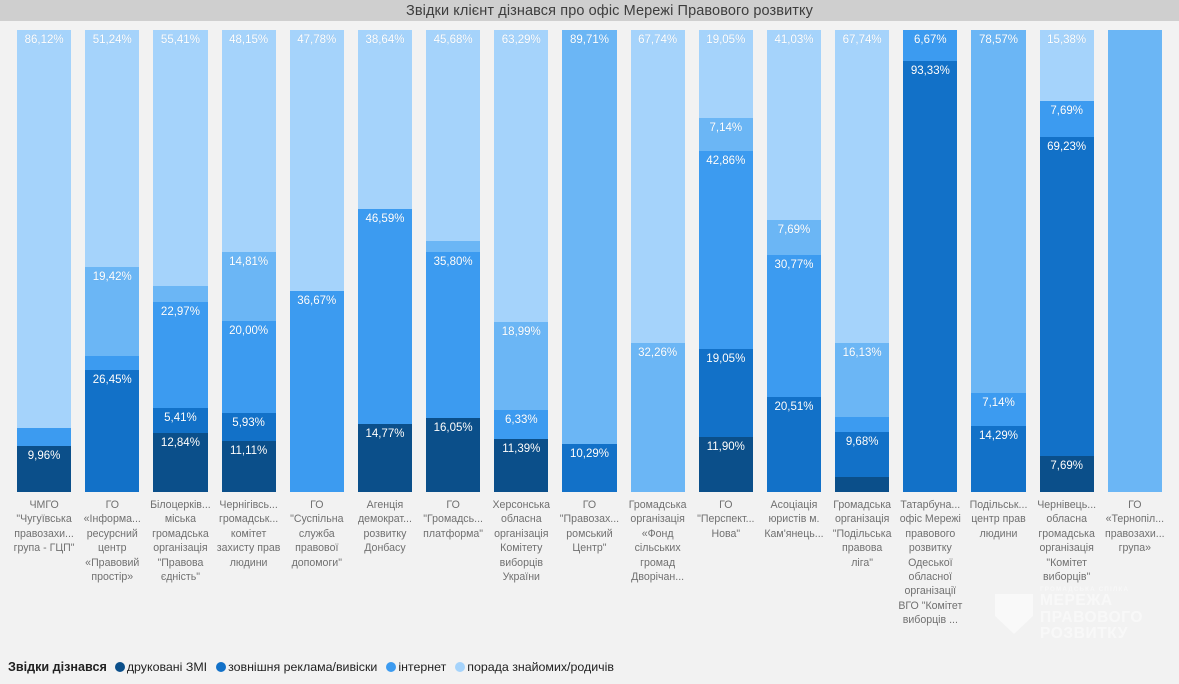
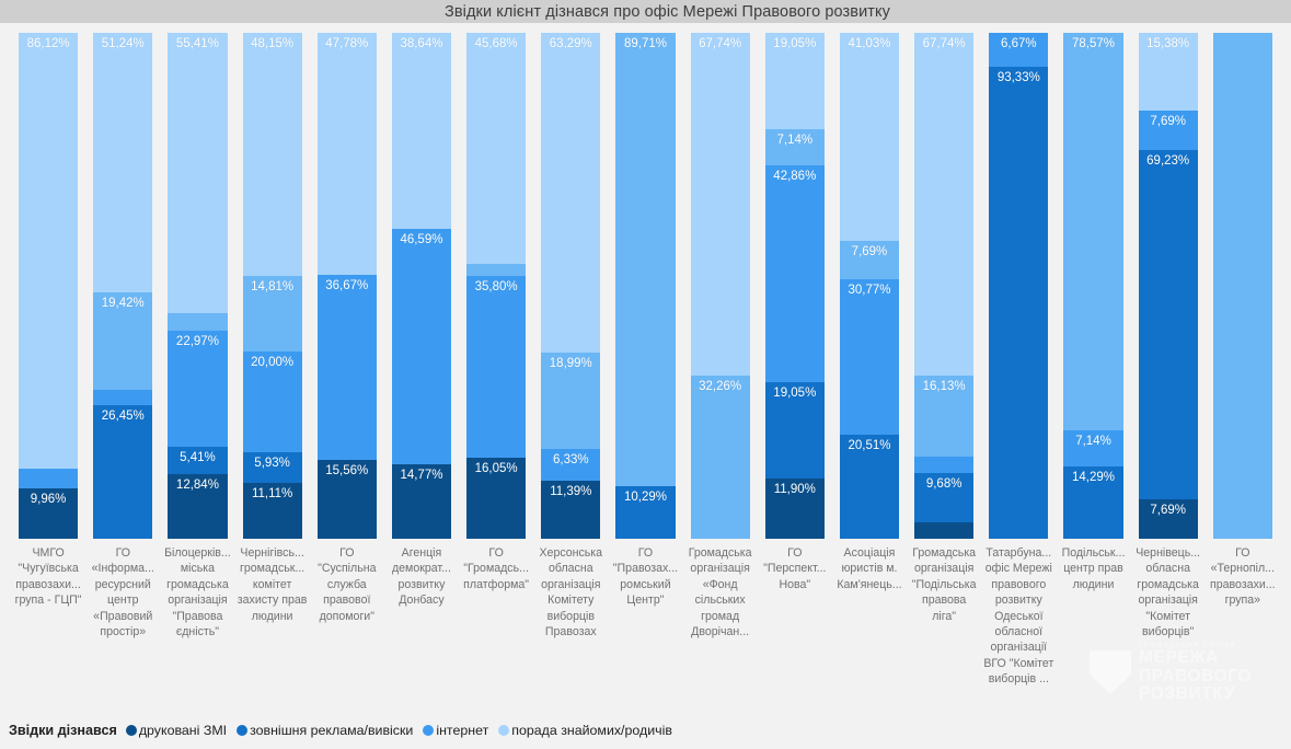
  Звідки клієнт дізнався про офіс Мережі Правового розвитку
  86,12%
  9,96%
  51,24%
  19,42%
  26,45%
  55,41%
  22,97%
  5,41%
  12,84%
  48,15%
  14,81%
  20,00%
  5,93%
  11,11%
  47,78%
  36,67%
+ 15,56%
  38,64%
  46,59%
  14,77%
  45,68%
  35,80%
  16,05%
  63,29%
  18,99%
  6,33%
  11,39%
  89,71%
  10,29%
  67,74%
  32,26%
  19,05%
  7,14%
  42,86%
  19,05%
  11,90%
  41,03%
  7,69%
  30,77%
  20,51%
  67,74%
  16,13%
  9,68%
  6,67%
  93,33%
  78,57%
  7,14%
  14,29%
  15,38%
  7,69%
  69,23%
  7,69%
  ЧМГО "Чугуївська правозахи... група - ГЦП"
  ГО «Інформа... ресурсний центр «Правовий простір»
  Білоцерків... міська громадська організація "Правова єдність"
  Чернігівсь... громадськ... комітет захисту прав людини
  ГО "Суспільна служба правової допомоги"
  Агенція демократ... розвитку Донбасу
  ГО "Громадсь... платформа"
- Херсонська обласна організація Комітету виборців України
+ Херсонська обласна організація Комітету виборців Правозах
  ГО "Правозах... ромський Центр"
  Громадська організація «Фонд сільських громад Дворічан...
  ГО "Перспект... Нова"
  Асоціація юристів м. Кам'янець...
  Громадська організація "Подільська правова ліга"
  Татарбуна... офіс Мережі правового розвитку Одеської обласної організації ВГО "Комітет виборців ...
  Подільськ... центр прав людини
  Чернівець... обласна громадська організація "Комітет виборців"
  ГО «Тернопіл... правозахи... група»
  Звідки дізнався
  друковані ЗМІ
  зовнішня реклама/вивіски
  інтернет
  порада знайомих/родичів
